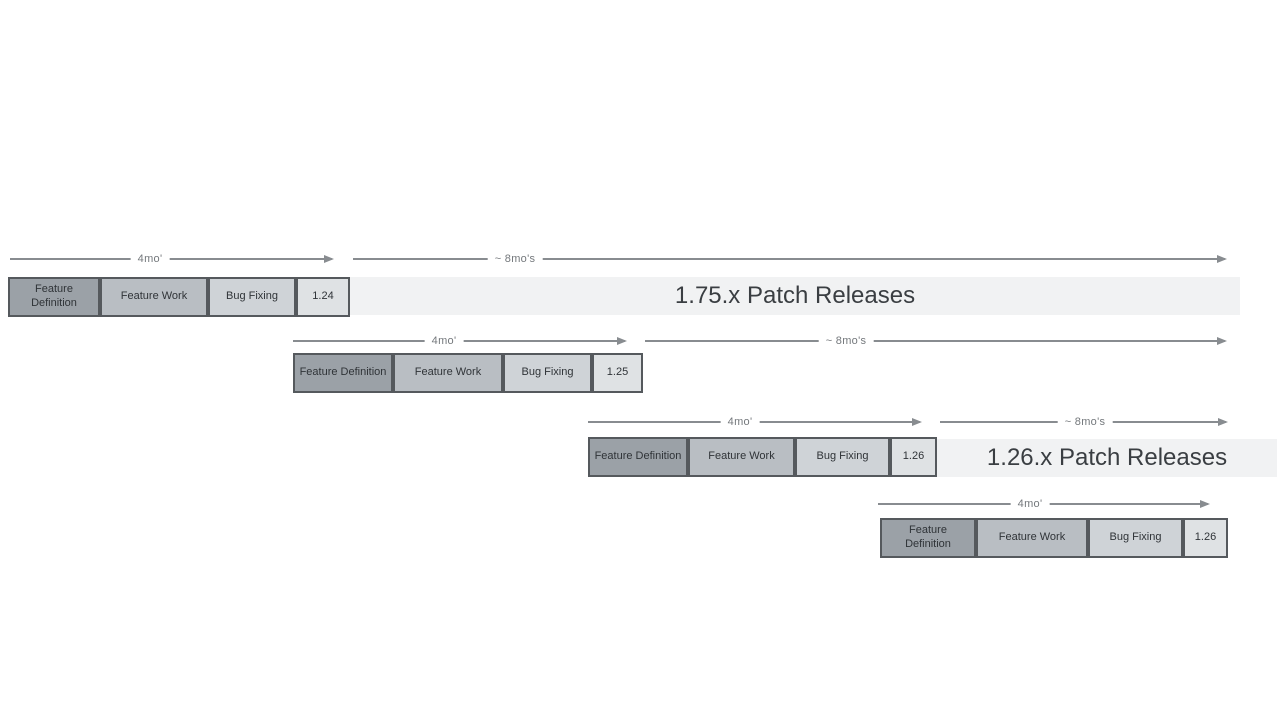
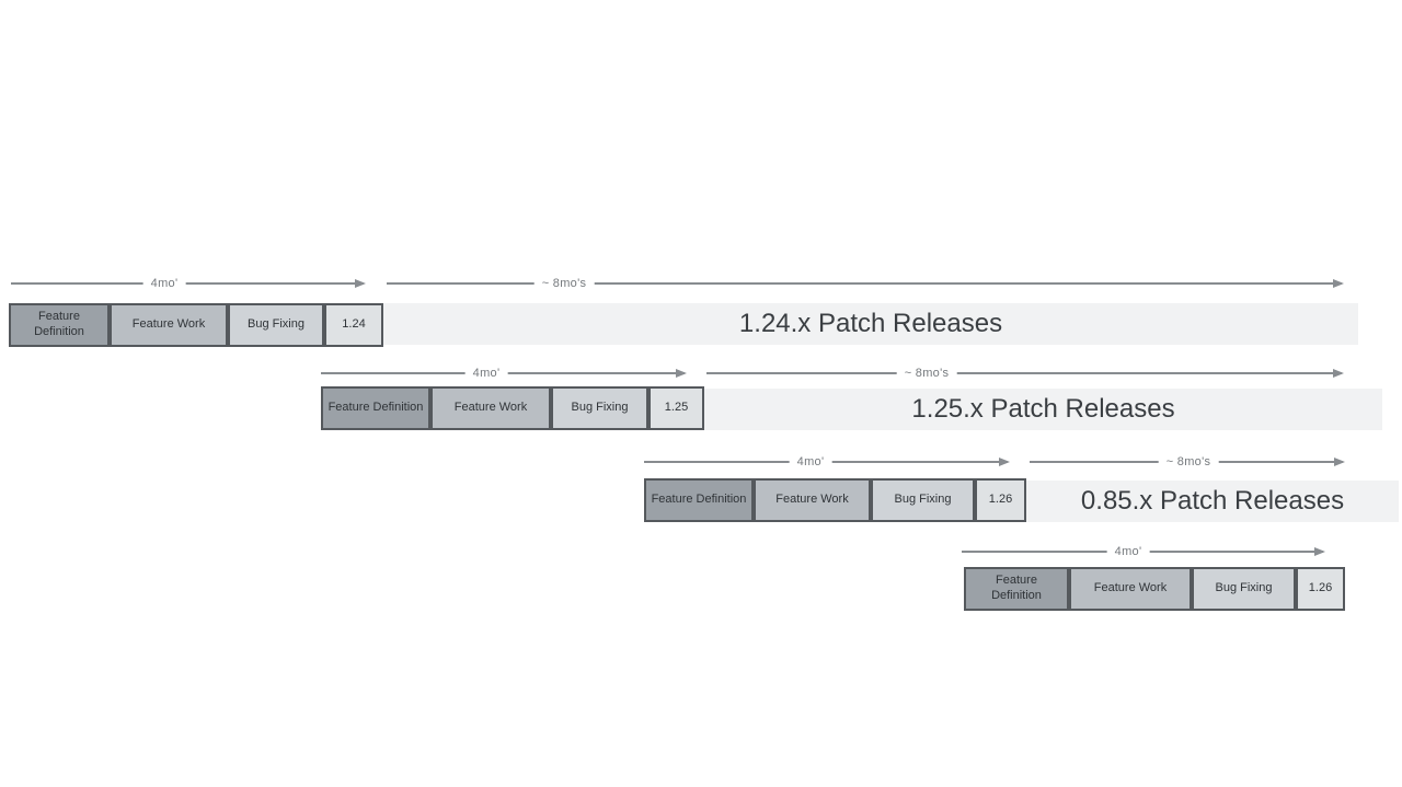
  4mo'
  ~ 8mo's
- 1.75.x Patch Releases
+ 1.24.x Patch Releases
  Feature Definition
  Feature Work
  Bug Fixing
  1.24
  4mo'
  ~ 8mo's
+ 1.25.x Patch Releases
  Feature Definition
  Feature Work
  Bug Fixing
  1.25
  4mo'
  ~ 8mo's
- 1.26.x Patch Releases
+ 0.85.x Patch Releases
  Feature Definition
  Feature Work
  Bug Fixing
  1.26
  4mo'
  Feature Definition
  Feature Work
  Bug Fixing
  1.26
